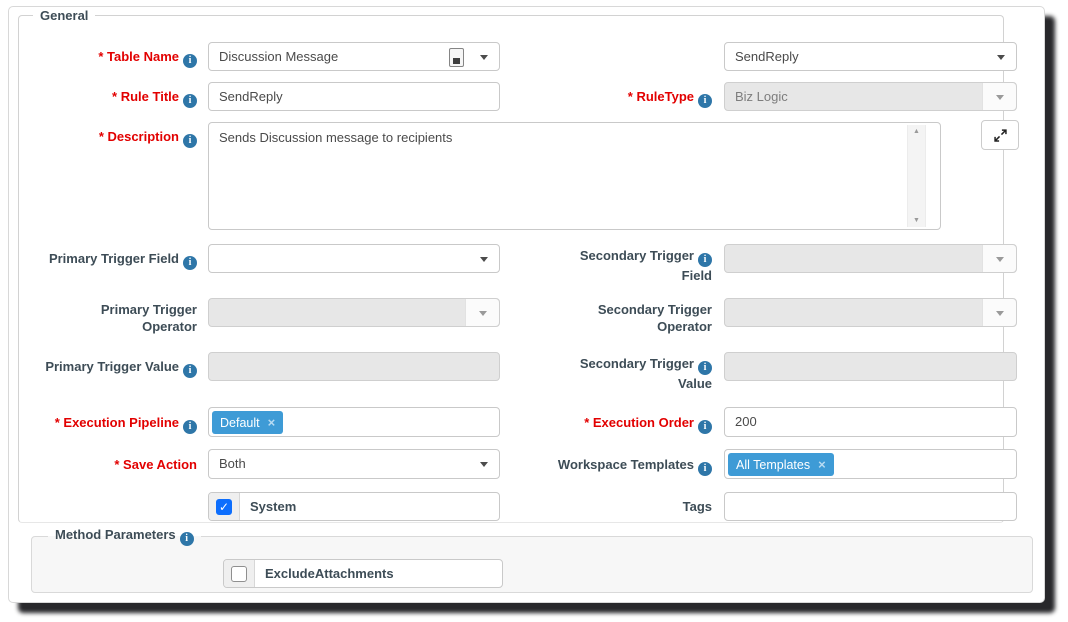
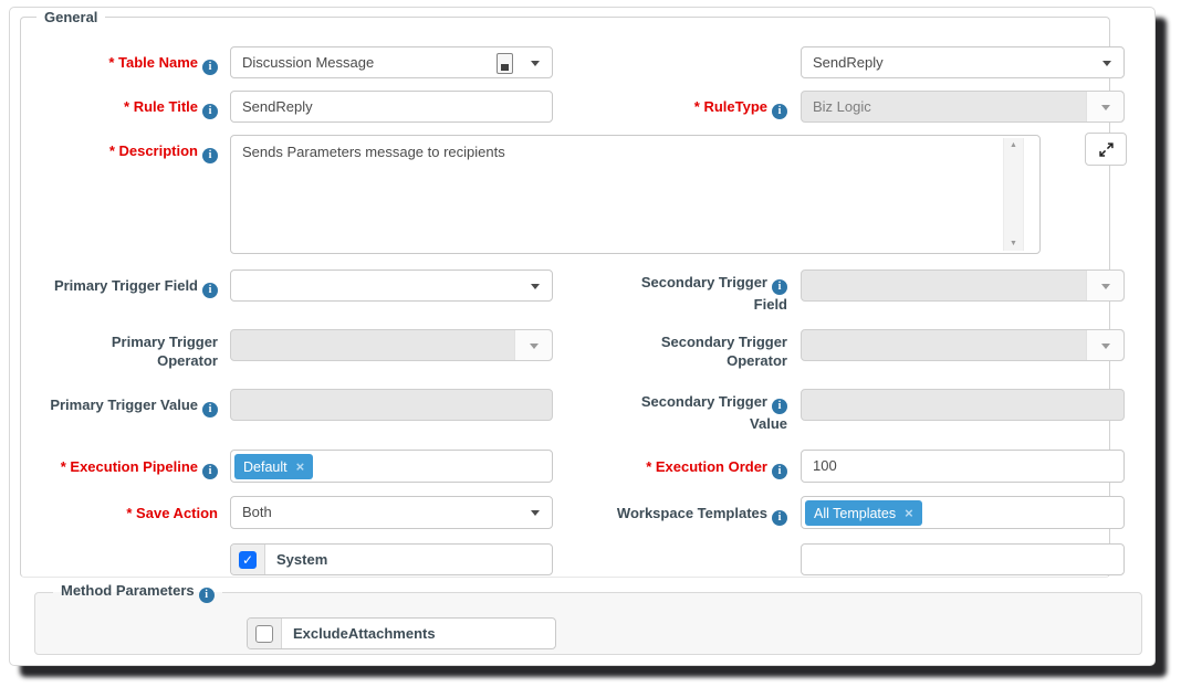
  General
  * Table Name i
  Discussion Message
  SendReply
  * Rule Title i
  SendReply
  * RuleType i
  Biz Logic
  * Description i
- Sends Discussion message to recipients
+ Sends Parameters message to recipients
  Primary Trigger Field i
  Secondary Trigger i
  Field
  Primary Trigger
  Operator
  Secondary Trigger
  Operator
  Primary Trigger Value i
  Secondary Trigger i
  Value
  * Execution Pipeline i
  Default
  ×
  * Execution Order i
- 200
+ 100
  * Save Action
  Both
  Workspace Templates i
  All Templates
  ×
  ✓
  System
- Tags
  Method Parameters i
  ExcludeAttachments
